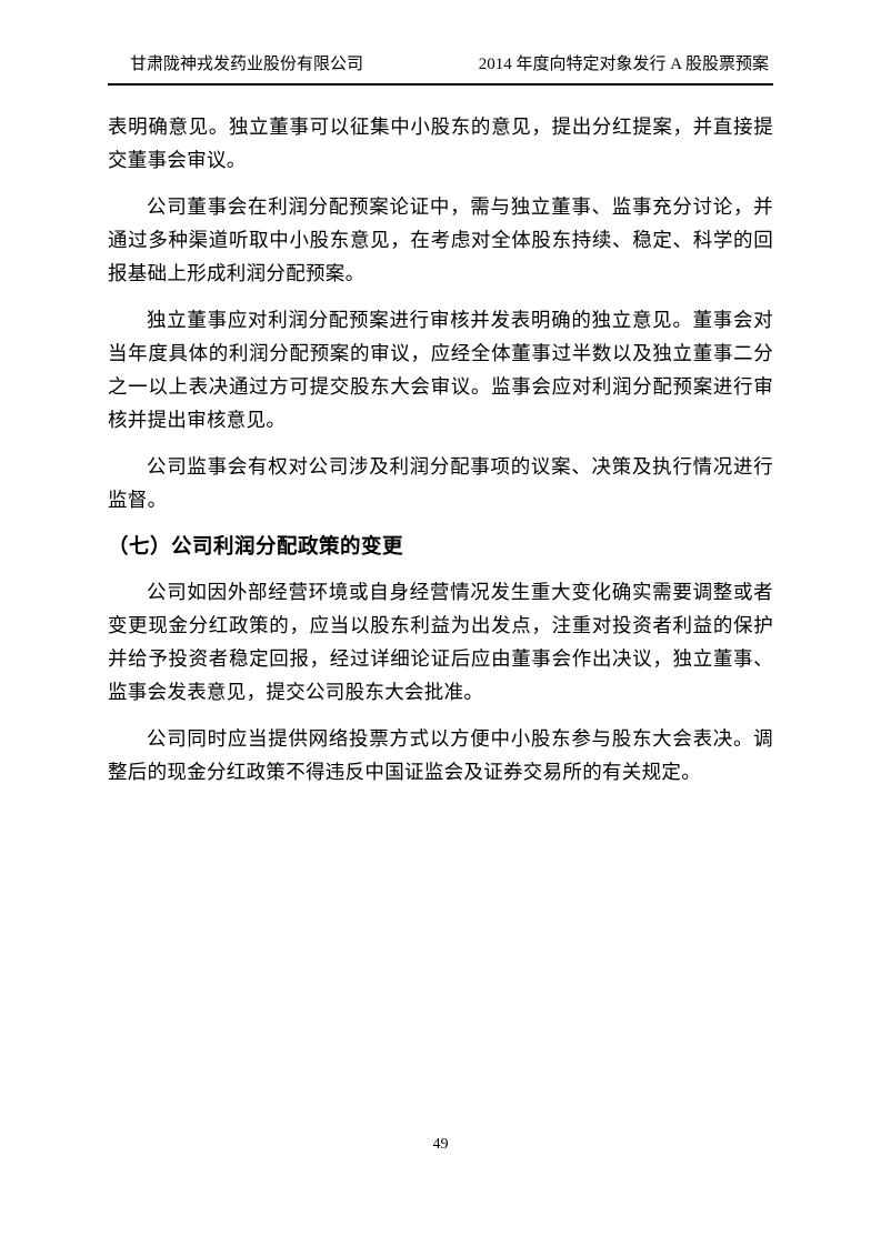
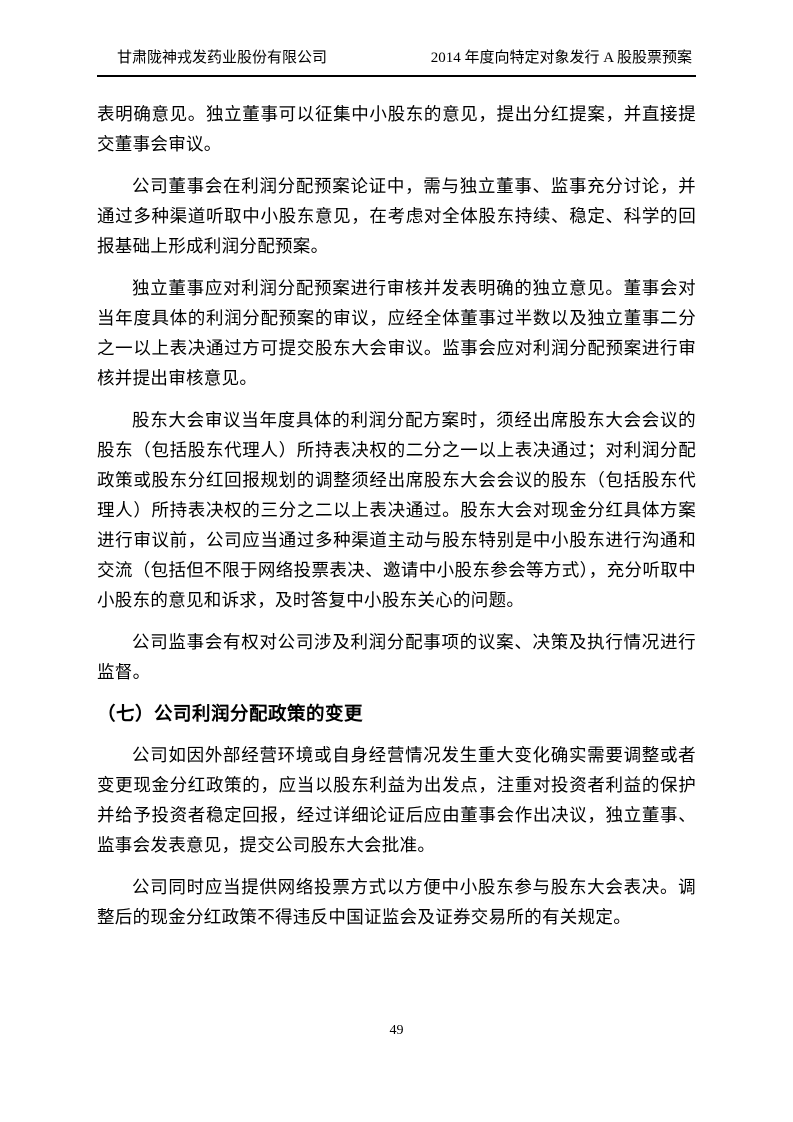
  甘肃陇神戎发药业股份有限公司
  2014 年度向特定对象发行 A 股股票预案
  表明确意见。独立董事可以征集中小股东的意见，提出分红提案，并直接提交董事会审议。
  公司董事会在利润分配预案论证中，需与独立董事、监事充分讨论，并通过多种渠道听取中小股东意见，在考虑对全体股东持续、稳定、科学的回报基础上形成利润分配预案。
  独立董事应对利润分配预案进行审核并发表明确的独立意见。董事会对当年度具体的利润分配预案的审议，应经全体董事过半数以及独立董事二分之一以上表决通过方可提交股东大会审议。监事会应对利润分配预案进行审核并提出审核意见。
+ 股东大会审议当年度具体的利润分配方案时，须经出席股东大会会议的股东（包括股东代理人）所持表决权的二分之一以上表决通过；对利润分配政策或股东分红回报规划的调整须经出席股东大会会议的股东（包括股东代理人）所持表决权的三分之二以上表决通过。股东大会对现金分红具体方案进行审议前，公司应当通过多种渠道主动与股东特别是中小股东进行沟通和交流（包括但不限于网络投票表决、邀请中小股东参会等方式），充分听取中小股东的意见和诉求，及时答复中小股东关心的问题。
  公司监事会有权对公司涉及利润分配事项的议案、决策及执行情况进行监督。
  （七）公司利润分配政策的变更
  公司如因外部经营环境或自身经营情况发生重大变化确实需要调整或者变更现金分红政策的，应当以股东利益为出发点，注重对投资者利益的保护并给予投资者稳定回报，经过详细论证后应由董事会作出决议，独立董事、监事会发表意见，提交公司股东大会批准。
  公司同时应当提供网络投票方式以方便中小股东参与股东大会表决。调整后的现金分红政策不得违反中国证监会及证券交易所的有关规定。
  49
